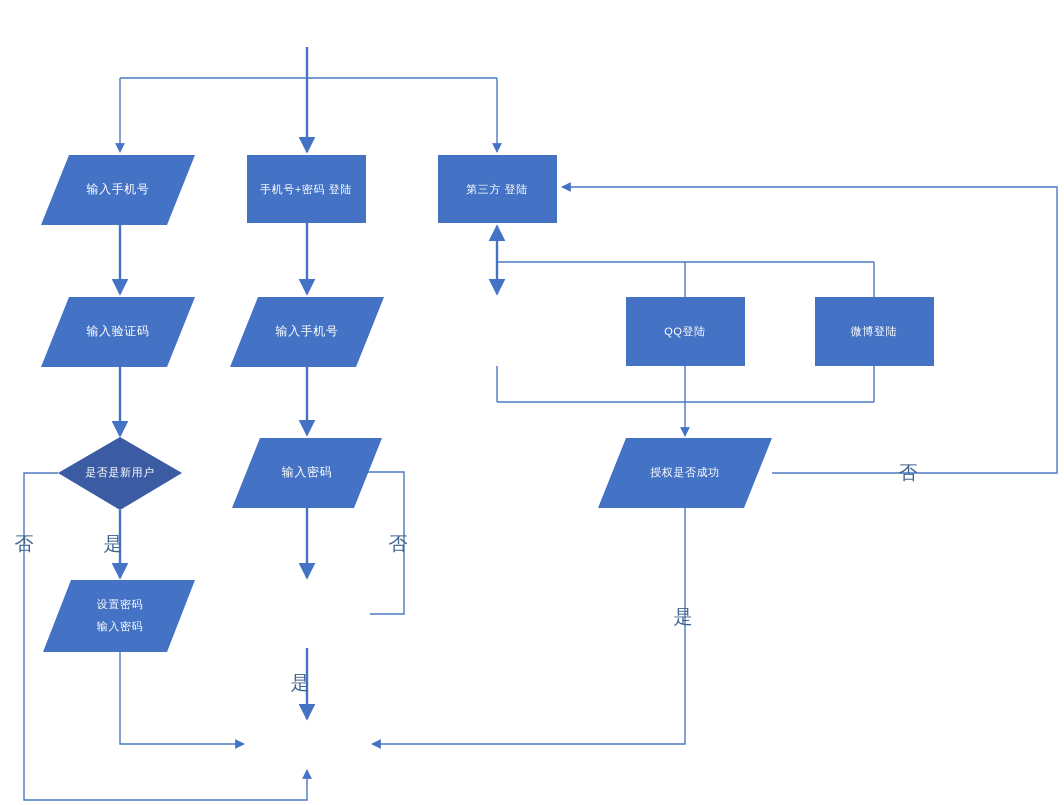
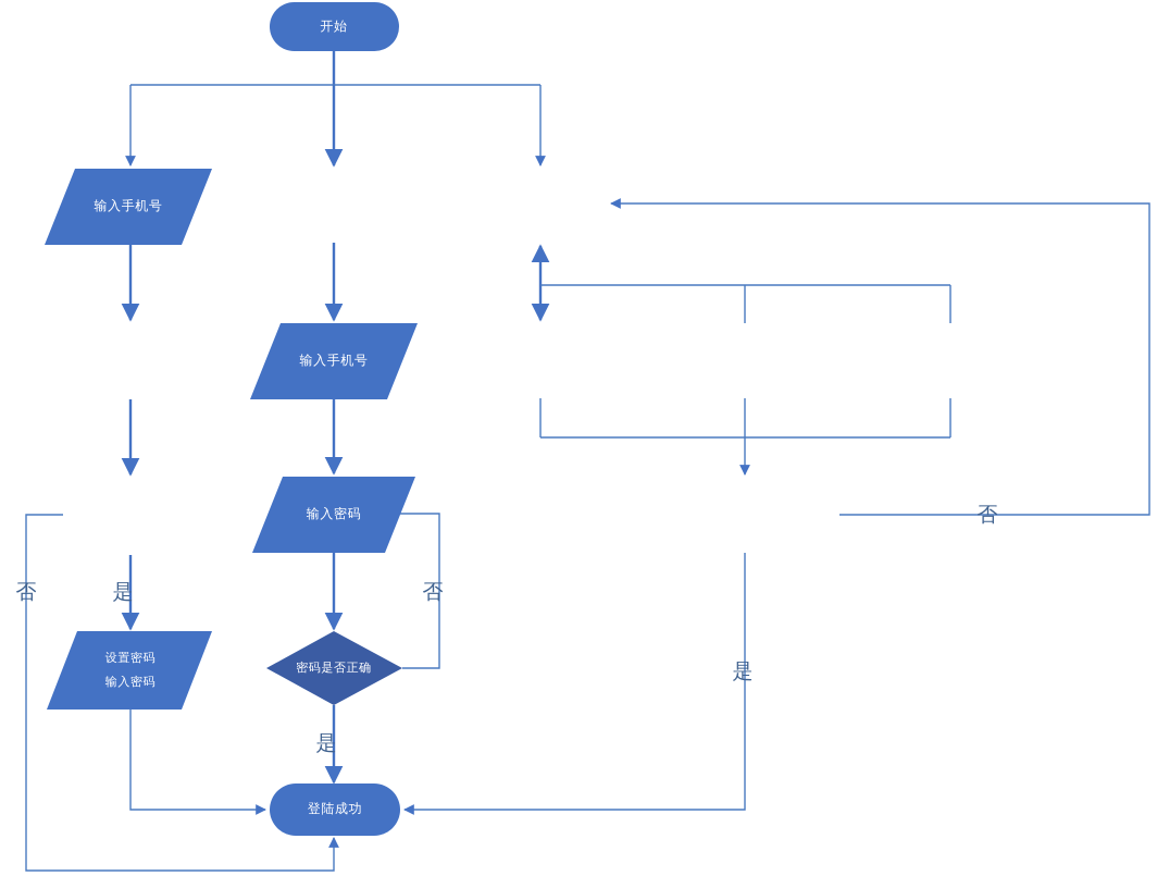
+ 开始
  输入手机号
- 手机号+密码 登陆
- 第三方 登陆
- 输入验证码
  输入手机号
- QQ登陆
- 微博登陆
- 是否是新用户
  输入密码
- 授权是否成功
  设置密码
  输入密码
+ 密码是否正确
+ 登陆成功
  否
  是
  否
  是
  否
  是
